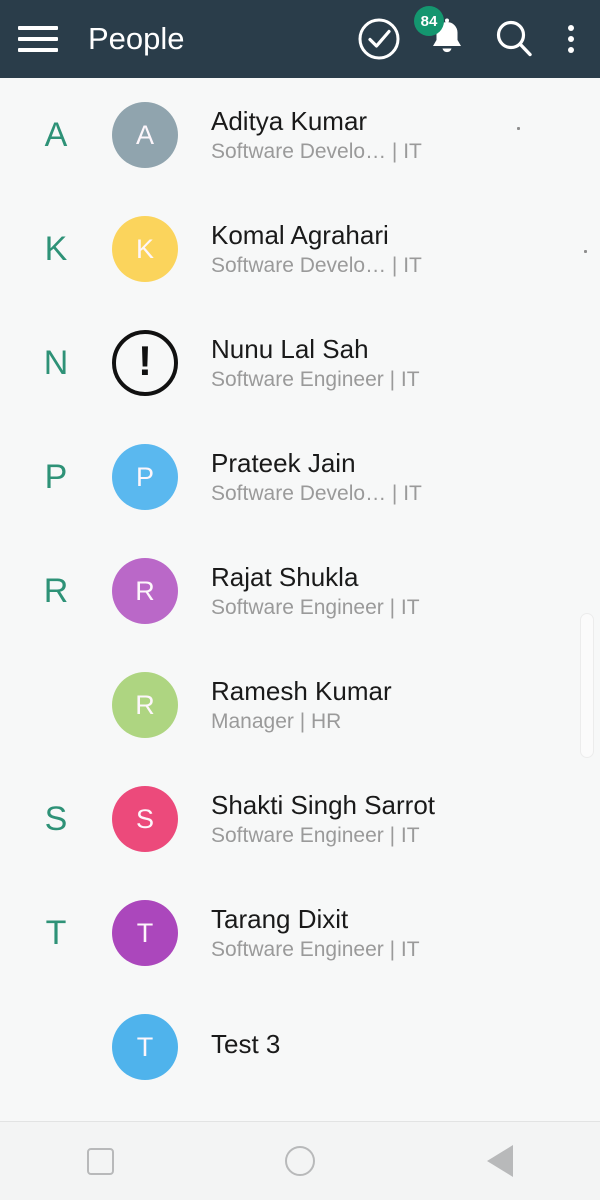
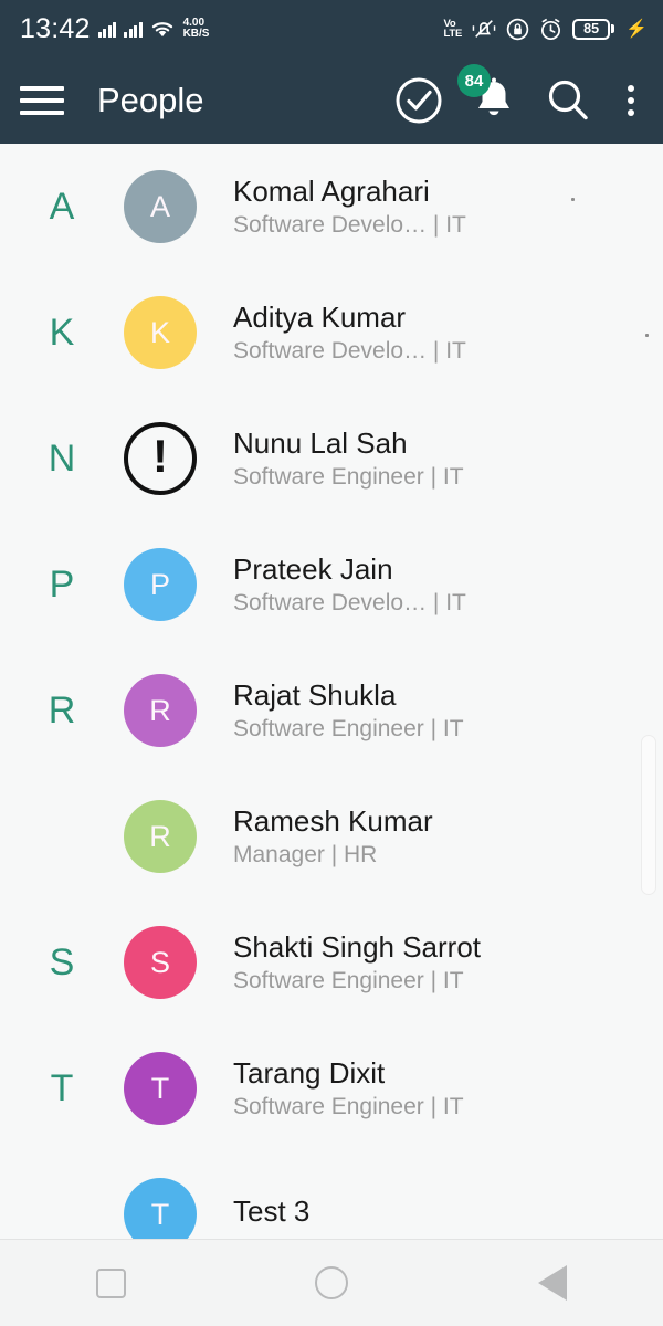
+ 13:42
+ 4.00
+ KB/S
+ Vo
+ LTE
+ 85
+ ⚡
  People
  84
  A
  A
- Aditya Kumar
+ Komal Agrahari
  Software Develo… | IT
  K
  K
- Komal Agrahari
+ Aditya Kumar
  Software Develo… | IT
  N
  !
  Nunu Lal Sah
  Software Engineer | IT
  P
  P
  Prateek Jain
  Software Develo… | IT
  R
  R
  Rajat Shukla
  Software Engineer | IT
  R
  Ramesh Kumar
  Manager | HR
  S
  S
  Shakti Singh Sarrot
  Software Engineer | IT
  T
  T
  Tarang Dixit
  Software Engineer | IT
  T
  Test 3
